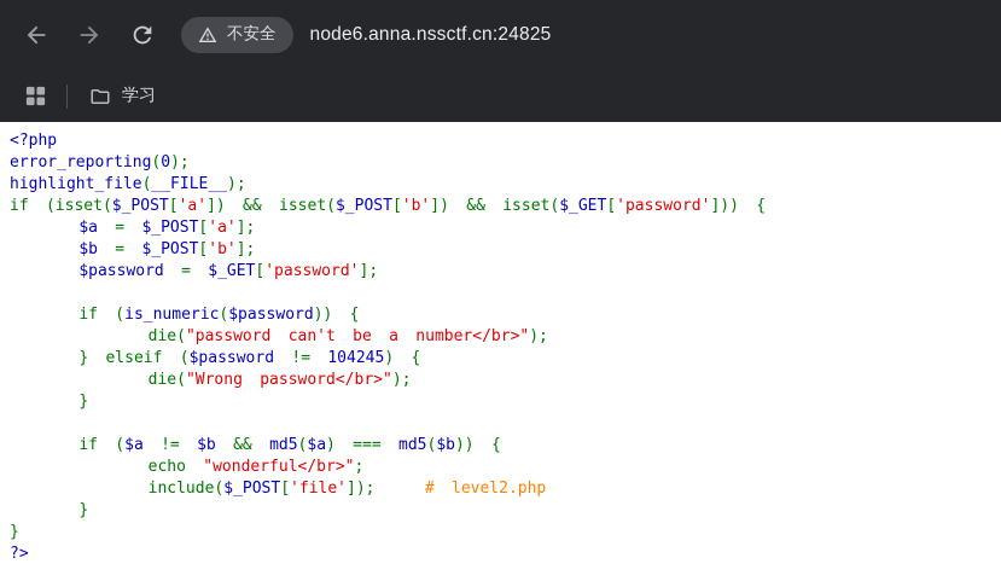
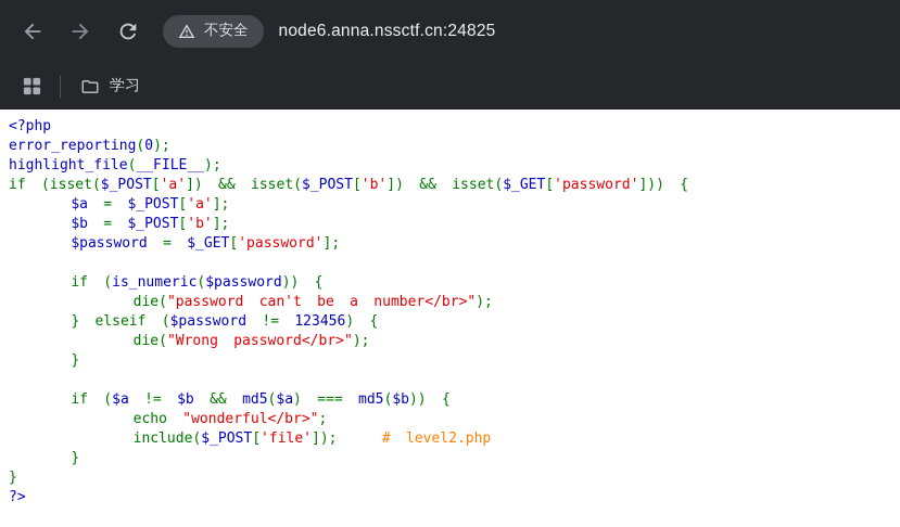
  不安全
  node6.anna.nssctf.cn:24825
  学习
- <?php error_reporting(0); highlight_file(__FILE__); if (isset($_POST['a']) && isset($_POST['b']) && isset($_GET['password'])) { $a = $_POST['a']; $b = $_POST['b']; $password = $_GET['password']; if (is_numeric($password)) { die("password can't be a number</br>"); } elseif ($password != 104245) { die("Wrong password</br>"); } if ($a != $b && md5($a) === md5($b)) { echo "wonderful</br>"; include($_POST['file']); # level2.php } } ?>
+ <?php error_reporting(0); highlight_file(__FILE__); if (isset($_POST['a']) && isset($_POST['b']) && isset($_GET['password'])) { $a = $_POST['a']; $b = $_POST['b']; $password = $_GET['password']; if (is_numeric($password)) { die("password can't be a number</br>"); } elseif ($password != 123456) { die("Wrong password</br>"); } if ($a != $b && md5($a) === md5($b)) { echo "wonderful</br>"; include($_POST['file']); # level2.php } } ?>
